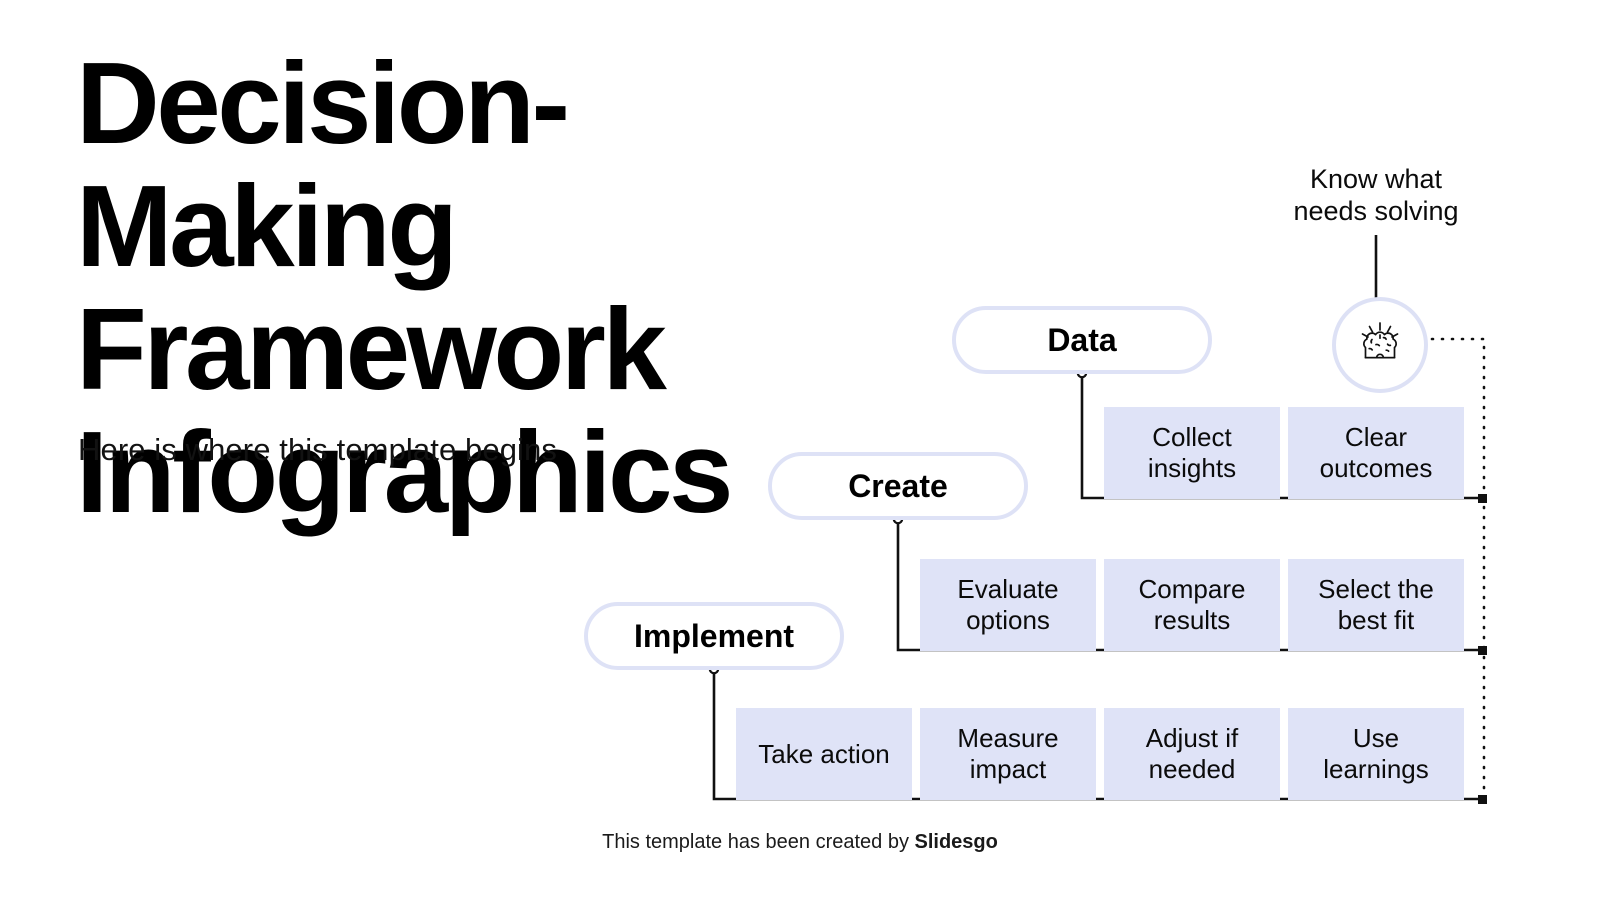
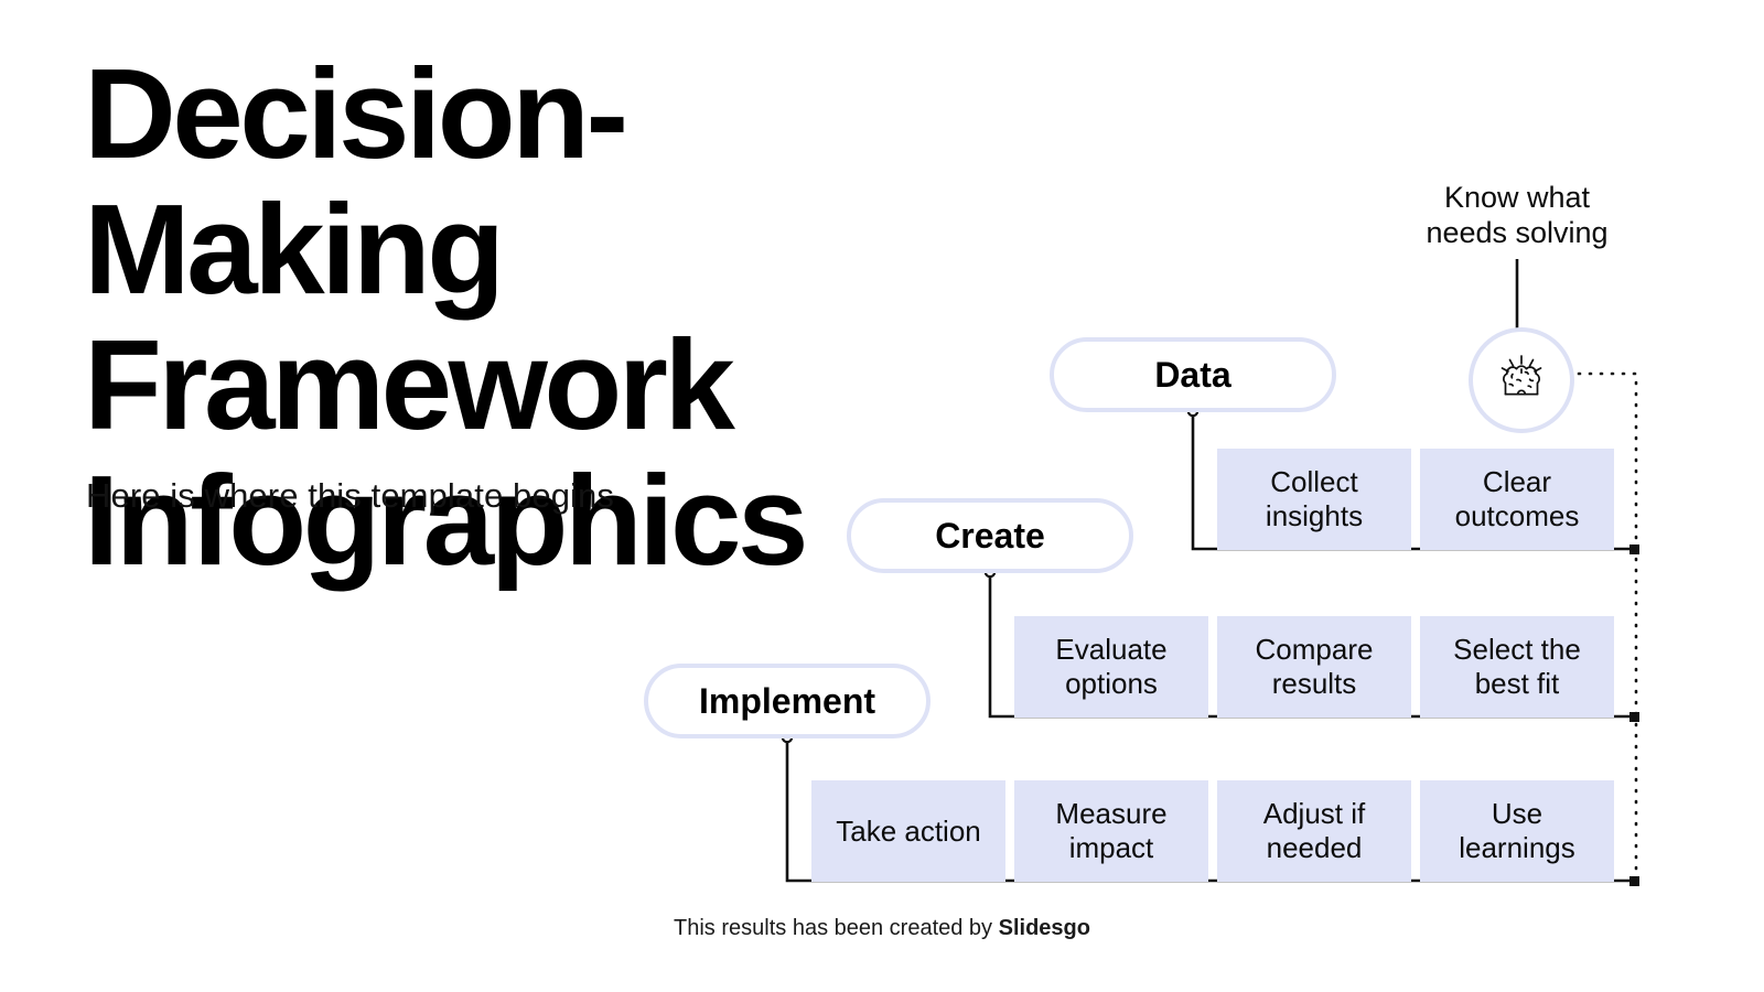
  Decision-Making
  Framework
  Infographics
  Here is where this template begins
  Collect
  insights
  Clear
  outcomes
  Evaluate
  options
  Compare
  results
  Select the
  best fit
  Take action
  Measure
  impact
  Adjust if
  needed
  Use
  learnings
  Data
  Create
  Implement
  Know what
  needs solving
- This template has been created by Slidesgo
+ This results has been created by Slidesgo
